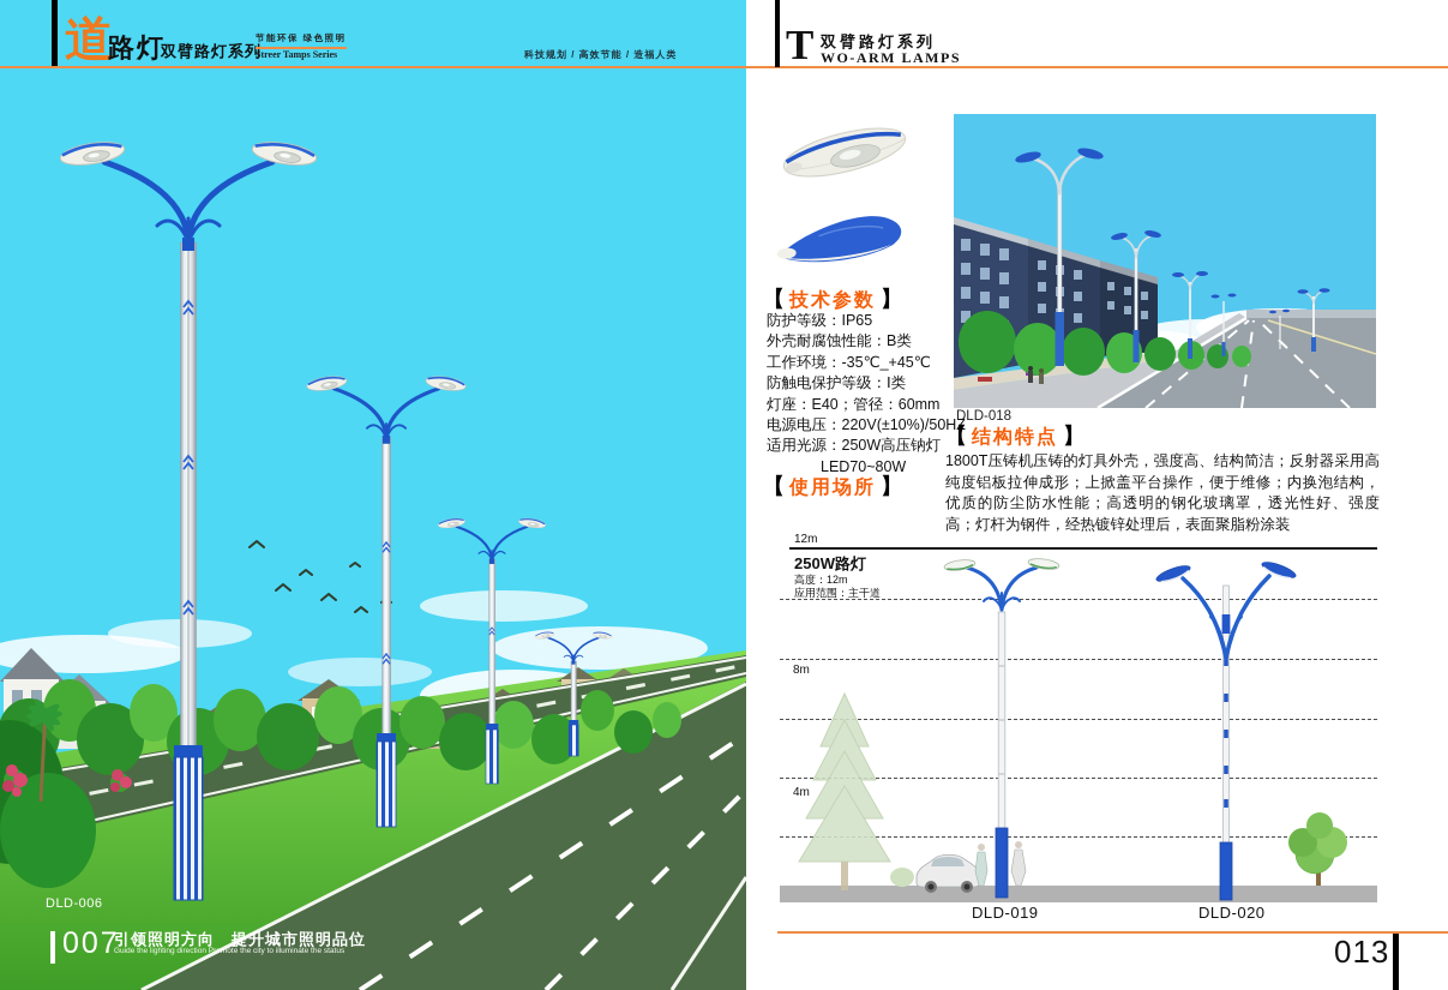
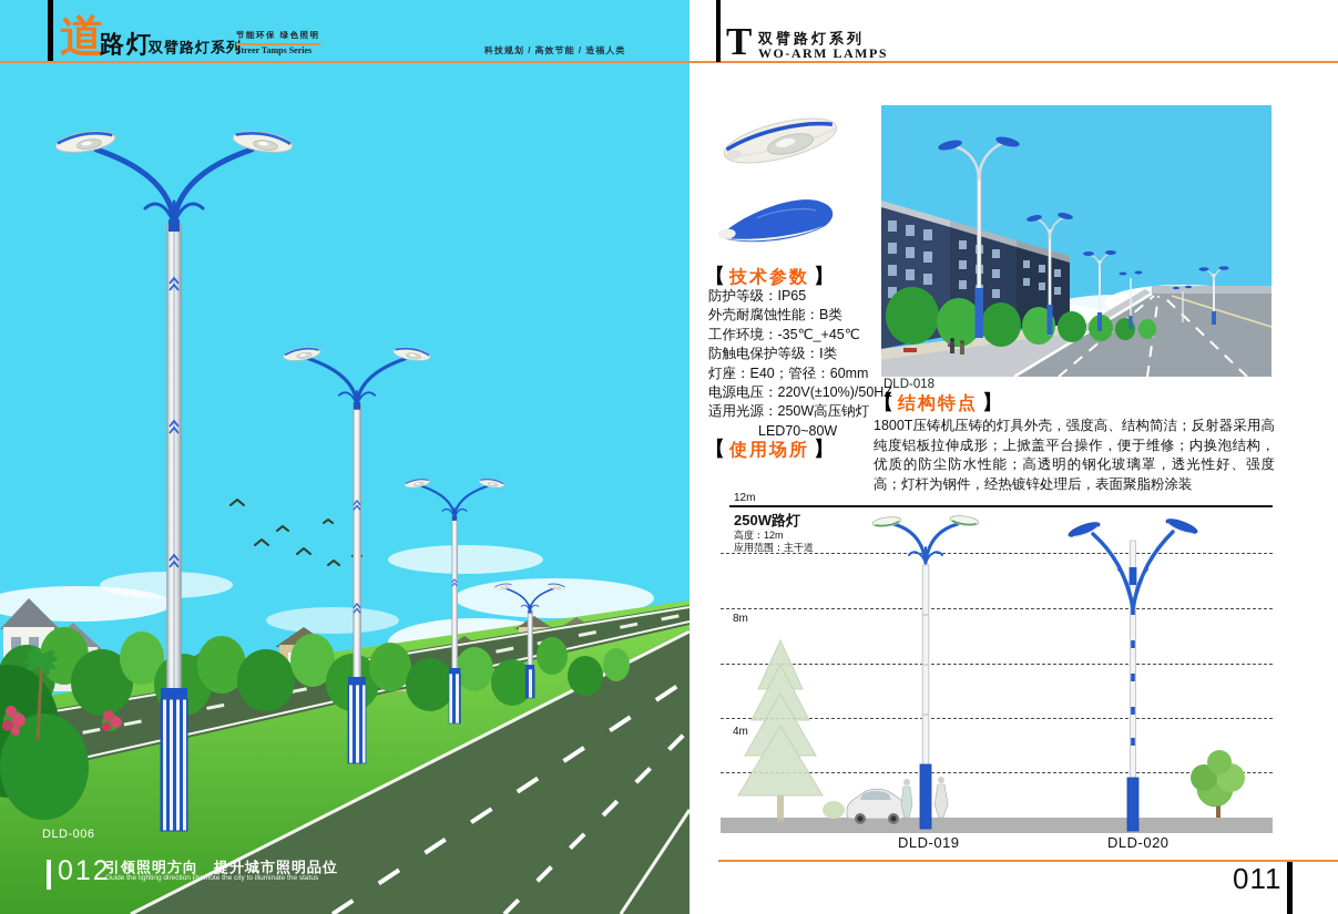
  道
  路灯
  双臂路灯系列
  节能环保 绿色照明
  Streer Tamps Series
  科技规划 / 高效节能 / 造福人类
  DLD-006
- 007
+ 012
  引领照明方向 提升城市照明品位
  T
  双臂路灯系列
  WO-ARM LAMPS
  DLD-018
  【 技术参数 】
  防护等级：IP65
  外壳耐腐蚀性能：B类
  工作环境：-35℃_+45℃
  防触电保护等级：Ⅰ类
  灯座：E40；管径：60mm
  电源电压：220V(±10%)/50HZ
  适用光源：250W高压钠灯
  LED70~80W
  【 使用场所 】
  【 结构特点 】
  1800T压铸机压铸的灯具外壳，强度高、结构简洁；反射器采用高纯度铝板拉伸成形；上掀盖平台操作，便于维修；内换泡结构，优质的防尘防水性能；高透明的钢化玻璃罩，透光性好、强度高；灯杆为钢件，经热镀锌处理后，表面聚脂粉涂装
  12m
  250W路灯
  高度：12m
  应用范围：主干道
  8m
  4m
  DLD-019
  DLD-020
- 013
+ 011
